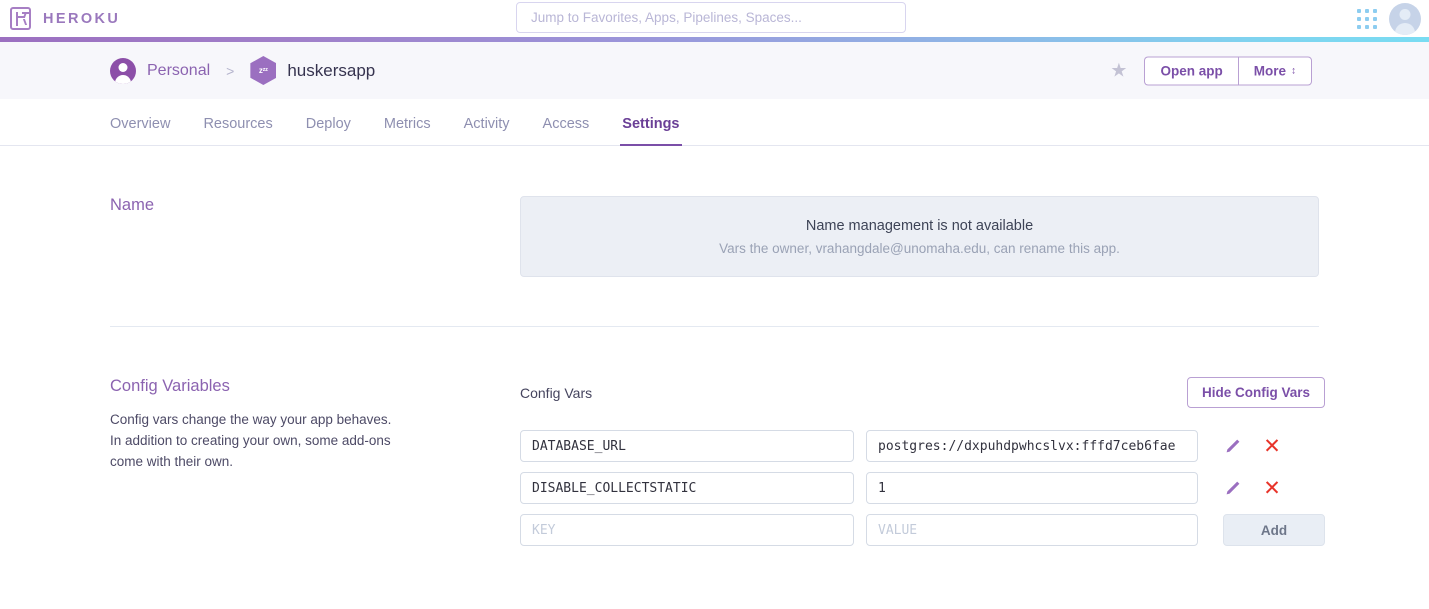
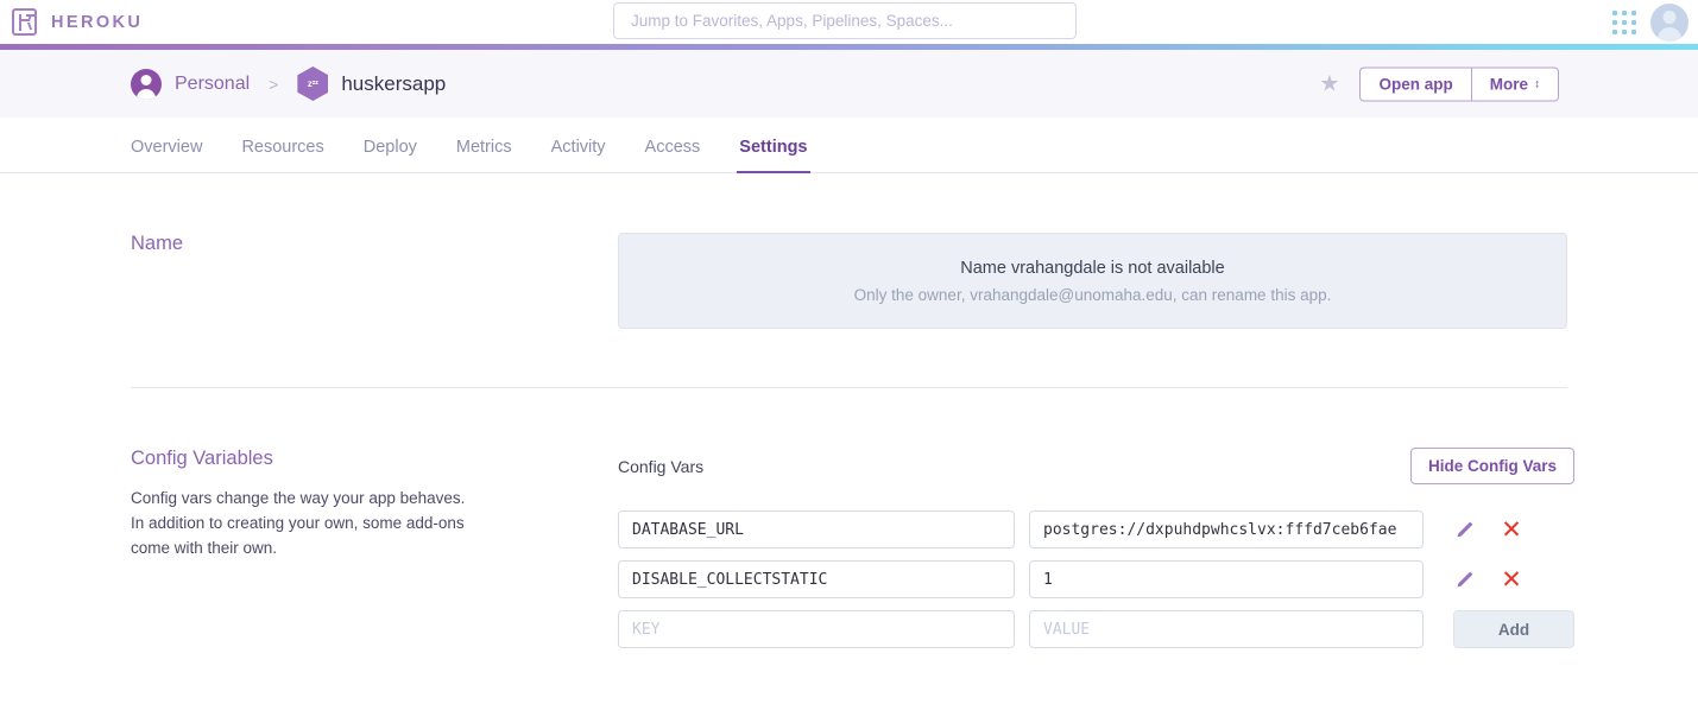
  HEROKU
  Jump to Favorites, Apps, Pipelines, Spaces...
  Personal
  >
  zᶻᶻ
  huskersapp
  ★
  Open app
  More
  ↕
  Overview
  Resources
  Deploy
  Metrics
  Activity
  Access
  Settings
  Name
- Name management is not available
+ Name vrahangdale is not available
- Vars the owner, vrahangdale@unomaha.edu, can rename this app.
+ Only the owner, vrahangdale@unomaha.edu, can rename this app.
  Config Variables
  Config vars change the way your app behaves. In addition to creating your own, some add-ons come with their own.
  Config Vars
  Hide Config Vars
  DATABASE_URL
  postgres://dxpuhdpwhcslvx:fffd7ceb6fae
  ✕
  DISABLE_COLLECTSTATIC
  1
  ✕
  KEY
  VALUE
  Add
